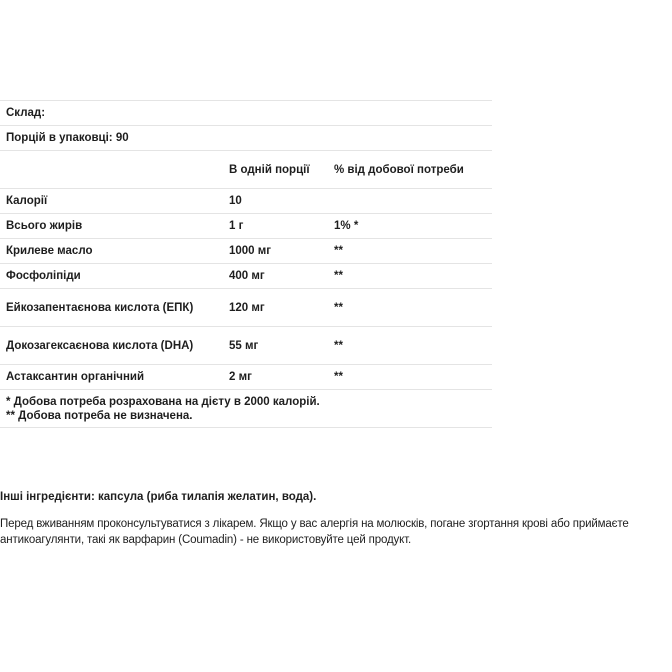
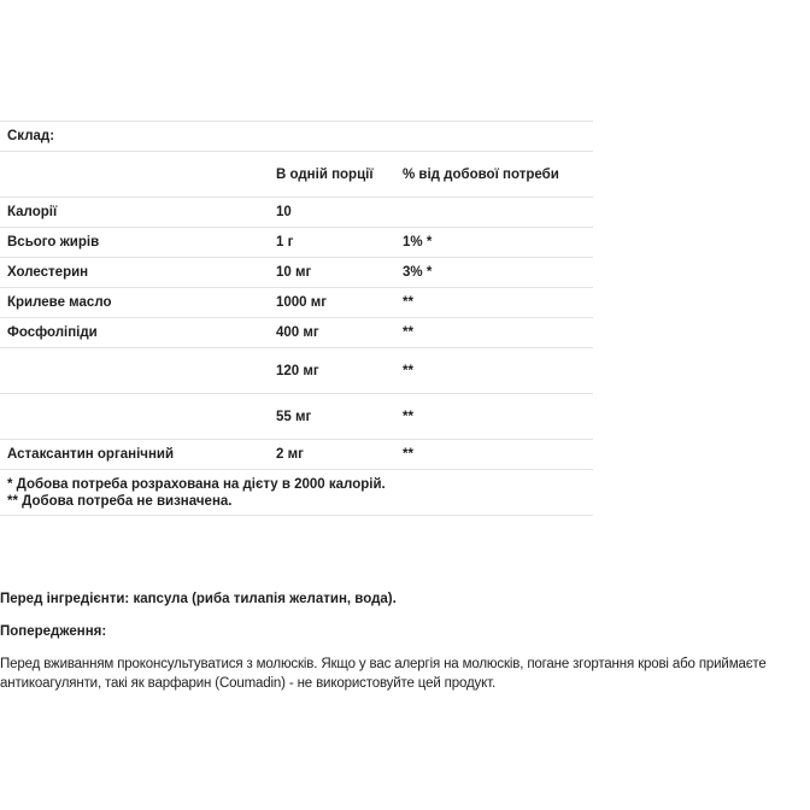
  Склад:
- Порцій в упаковці: 90
  В одній порції
  % від добової потреби
  Калорії
  10
  Всього жирів
  1 г
  1% *
+ Холестерин
+ 10 мг
+ 3% *
  Крилеве масло
  1000 мг
  **
  Фосфоліпіди
  400 мг
  **
- Ейкозапентаєнова кислота (ЕПК)
  120 мг
  **
- Докозагексаєнова кислота (DHA)
  55 мг
  **
  Астаксантин органічний
  2 мг
  **
  * Добова потреба розрахована на дієту в 2000 калорій.
  ** Добова потреба не визначена.
- Інші інгредієнти: капсула (риба тилапія желатин, вода).
+ Перед інгредієнти: капсула (риба тилапія желатин, вода).
+ Попередження:
- Перед вживанням проконсультуватися з лікарем. Якщо у вас алергія на молюсків, погане згортання крові або приймаєте антикоагулянти, такі як варфарин (Coumadin) - не використовуйте цей продукт.
+ Перед вживанням проконсультуватися з молюсків. Якщо у вас алергія на молюсків, погане згортання крові або приймаєте антикоагулянти, такі як варфарин (Coumadin) - не використовуйте цей продукт.
